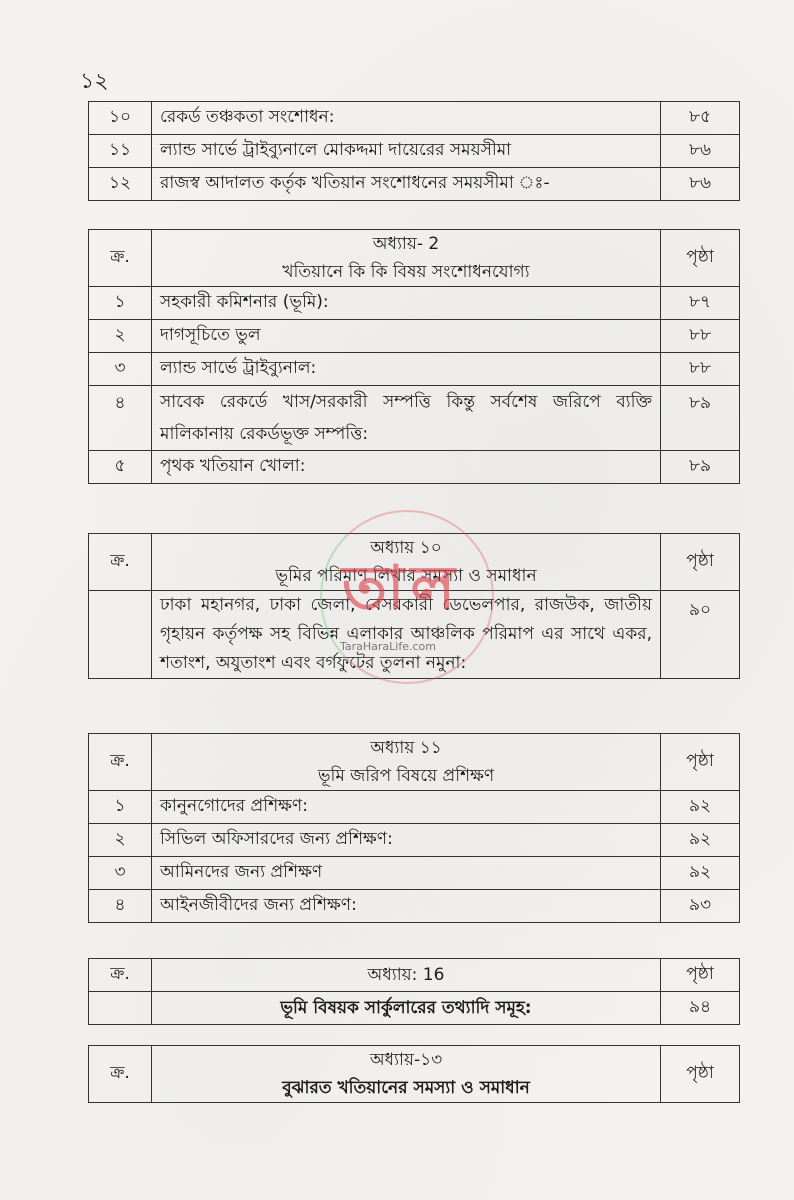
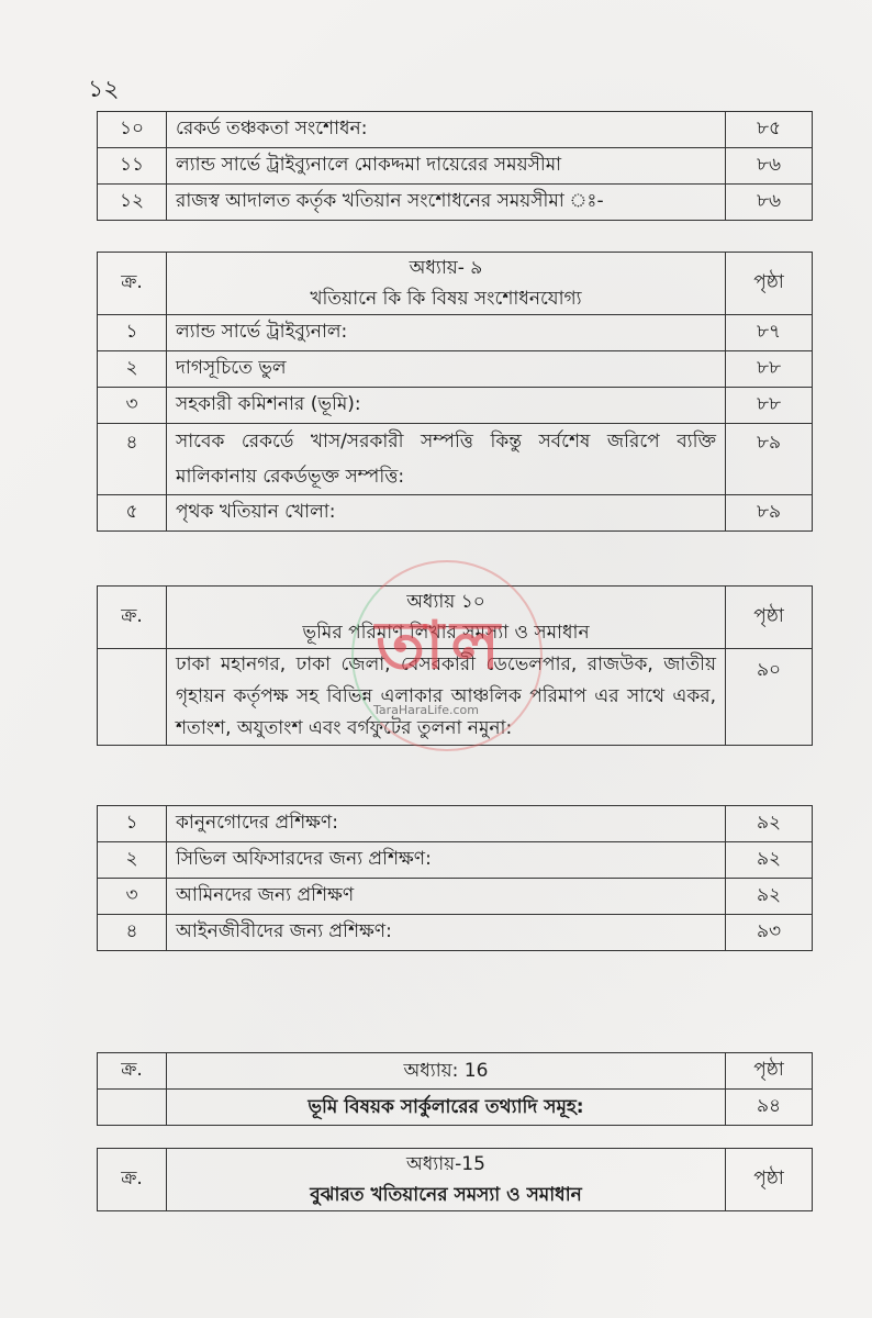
  ১২
  ১০	রেকর্ড তঞ্চকতা সংশোধন:	৮৫
  ১১	ল্যান্ড সার্ভে ট্রাইব্যুনালে মোকদ্দমা দায়েরের সময়সীমা	৮৬
  ১২	রাজস্ব আদালত কর্তৃক খতিয়ান সংশোধনের সময়সীমা ঃ-	৮৬
- ক্র.	অধ্যায়- 2 খতিয়ানে কি কি বিষয় সংশোধনযোগ্য	পৃষ্ঠা
+ ক্র.	অধ্যায়- ৯ খতিয়ানে কি কি বিষয় সংশোধনযোগ্য	পৃষ্ঠা
- ১	সহকারী কমিশনার (ভূমি):	৮৭
+ ১	ল্যান্ড সার্ভে ট্রাইব্যুনাল:	৮৭
  ২	দাগসূচিতে ভুল	৮৮
- ৩	ল্যান্ড সার্ভে ট্রাইব্যুনাল:	৮৮
+ ৩	সহকারী কমিশনার (ভূমি):	৮৮
  ৪	সাবেক রেকর্ডে খাস/সরকারী সম্পত্তি কিন্তু সর্বশেষ জরিপে ব্যক্তি মালিকানায় রেকর্ডভূক্ত সম্পত্তি:	৮৯
  ৫	পৃথক খতিয়ান খোলা:	৮৯
  ক্র.	অধ্যায় ১০ ভূমির পরিমাণ লিখার সমস্যা ও সমাধান	পৃষ্ঠা
  	ঢাকা মহানগর, ঢাকা জেলা, বেসরকারী ডেভেলপার, রাজউক, জাতীয় গৃহায়ন কর্তৃপক্ষ সহ বিভিন্ন এলাকার আঞ্চলিক পরিমাপ এর সাথে একর, শতাংশ, অযুতাংশ এবং বর্গফুটের তুলনা নমুনা:	৯০
- ক্র.	অধ্যায় ১১ ভূমি জরিপ বিষয়ে প্রশিক্ষণ	পৃষ্ঠা
  ১	কানুনগোদের প্রশিক্ষণ:	৯২
  ২	সিভিল অফিসারদের জন্য প্রশিক্ষণ:	৯২
  ৩	আমিনদের জন্য প্রশিক্ষণ	৯২
  ৪	আইনজীবীদের জন্য প্রশিক্ষণ:	৯৩
  ক্র.	অধ্যায়: 16	পৃষ্ঠা
  	ভূমি বিষয়ক সার্কুলারের তথ্যাদি সমূহ:	৯৪
- ক্র.	অধ্যায়-১৩ বুঝারত খতিয়ানের সমস্যা ও সমাধান	পৃষ্ঠা
+ ক্র.	অধ্যায়-15 বুঝারত খতিয়ানের সমস্যা ও সমাধান	পৃষ্ঠা
  তাল
  TaraHaraLife.com
